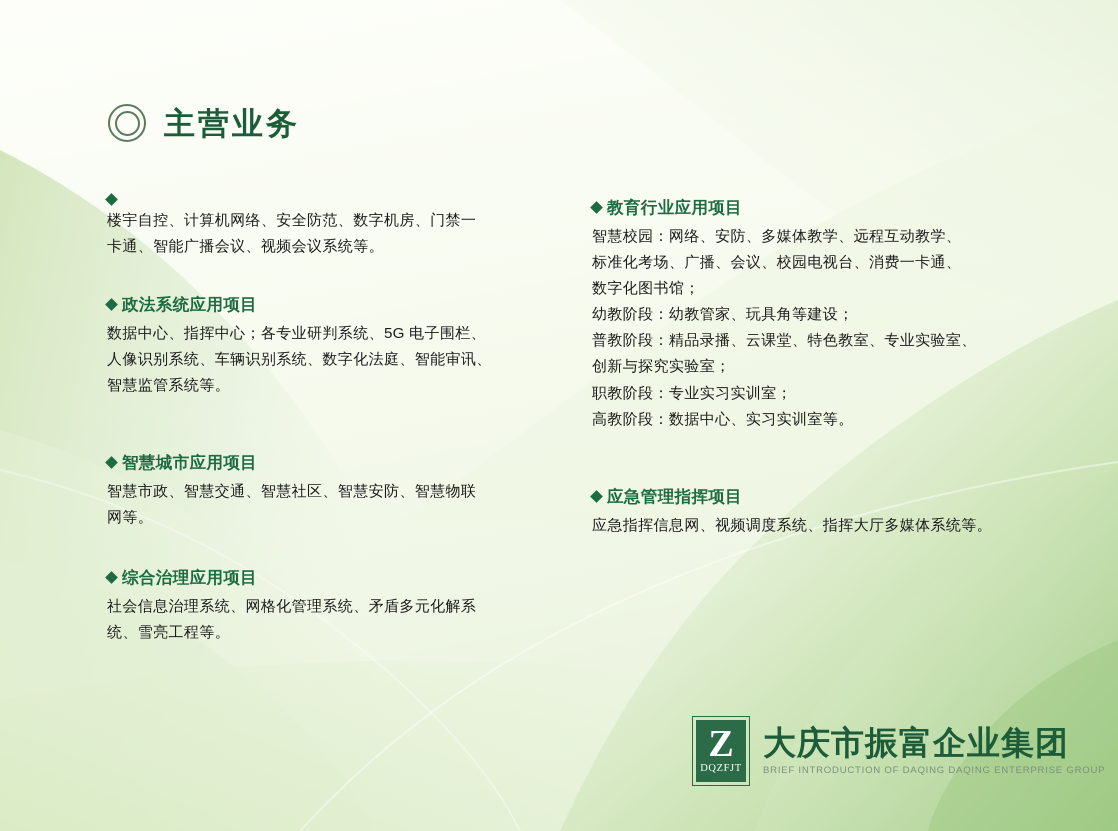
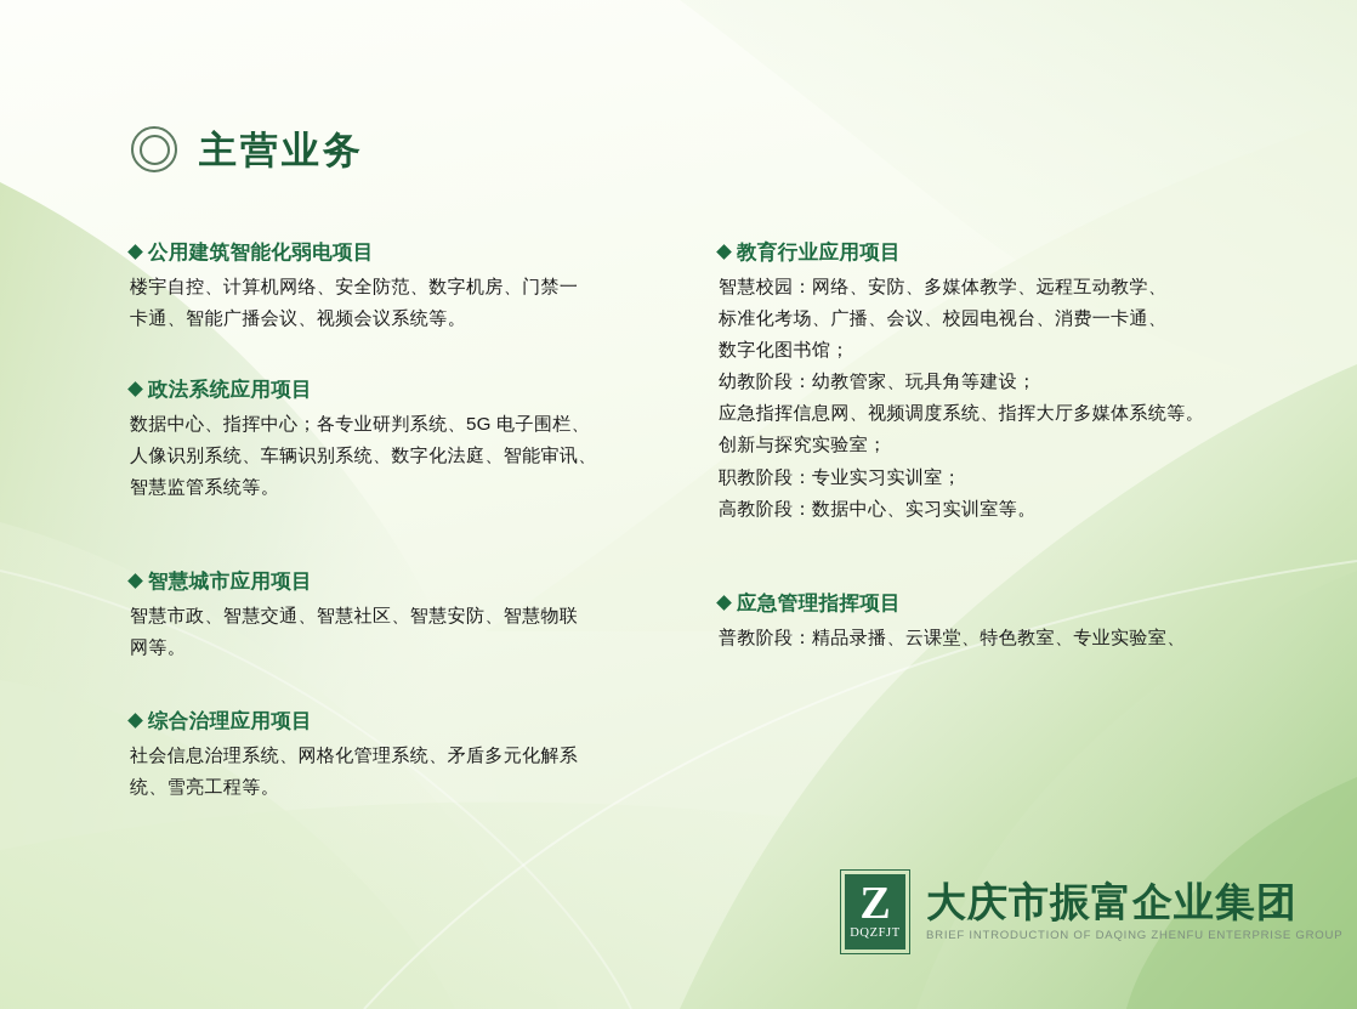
  主营业务
+ 公用建筑智能化弱电项目
  楼宇自控、计算机网络、安全防范、数字机房、门禁一
  卡通、智能广播会议、视频会议系统等。
  政法系统应用项目
  数据中心、指挥中心；各专业研判系统、5G 电子围栏、
  人像识别系统、车辆识别系统、数字化法庭、智能审讯、
  智慧监管系统等。
  智慧城市应用项目
  智慧市政、智慧交通、智慧社区、智慧安防、智慧物联
  网等。
  综合治理应用项目
  社会信息治理系统、网格化管理系统、矛盾多元化解系
  统、雪亮工程等。
  教育行业应用项目
  智慧校园：网络、安防、多媒体教学、远程互动教学、
  标准化考场、广播、会议、校园电视台、消费一卡通、
  数字化图书馆；
  幼教阶段：幼教管家、玩具角等建设；
- 普教阶段：精品录播、云课堂、特色教室、专业实验室、
+ 应急指挥信息网、视频调度系统、指挥大厅多媒体系统等。
  创新与探究实验室；
  职教阶段：专业实习实训室；
  高教阶段：数据中心、实习实训室等。
  应急管理指挥项目
- 应急指挥信息网、视频调度系统、指挥大厅多媒体系统等。
+ 普教阶段：精品录播、云课堂、特色教室、专业实验室、
  Z
  DQZFJT
  大庆市振富企业集团
- BRIEF INTRODUCTION OF DAQING DAQING ENTERPRISE GROUP
+ BRIEF INTRODUCTION OF DAQING ZHENFU ENTERPRISE GROUP
